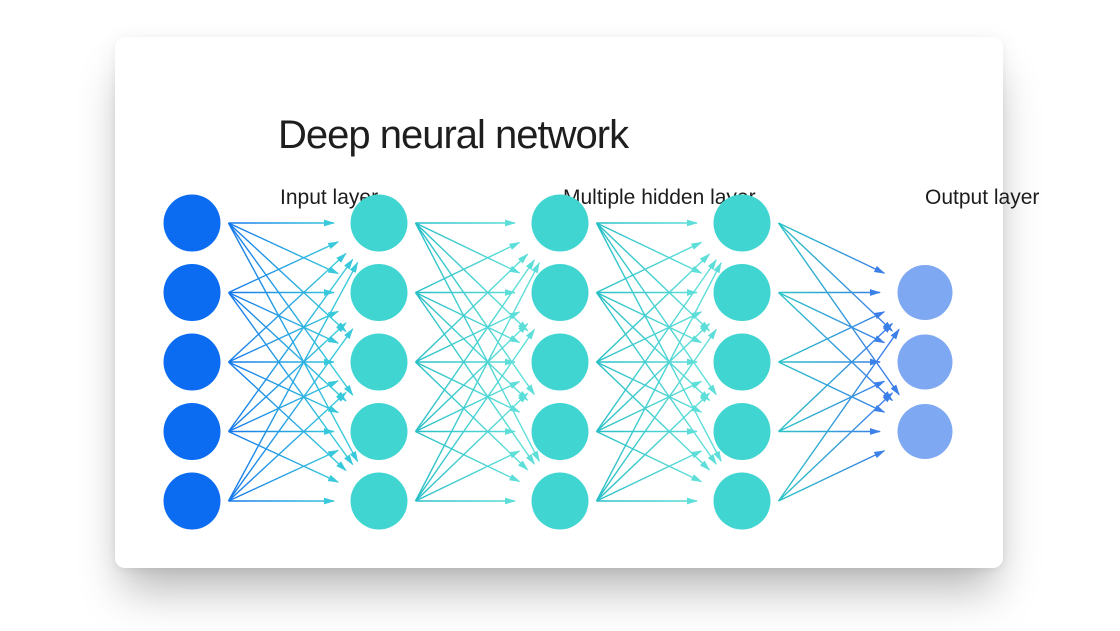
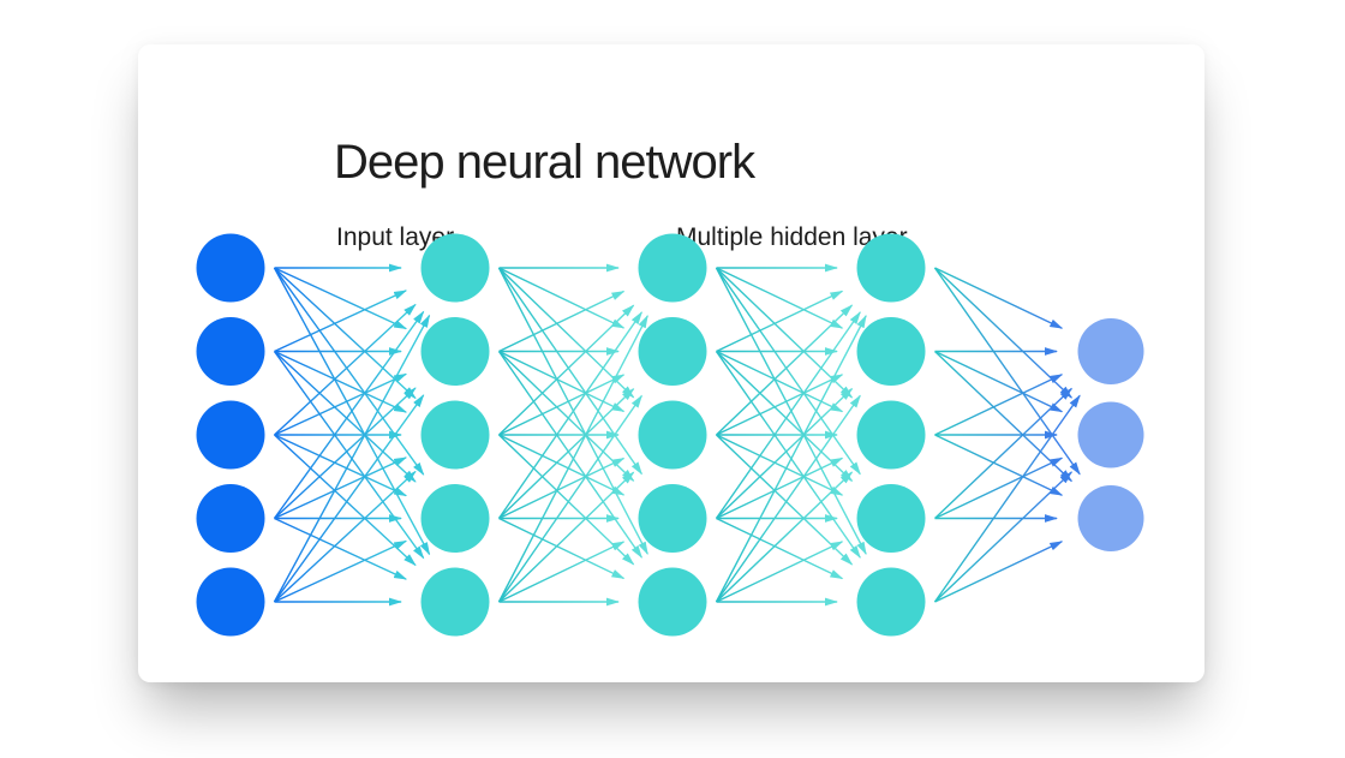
  Deep neural network
  Input laye
  ultiple hidden la
- Output layer
